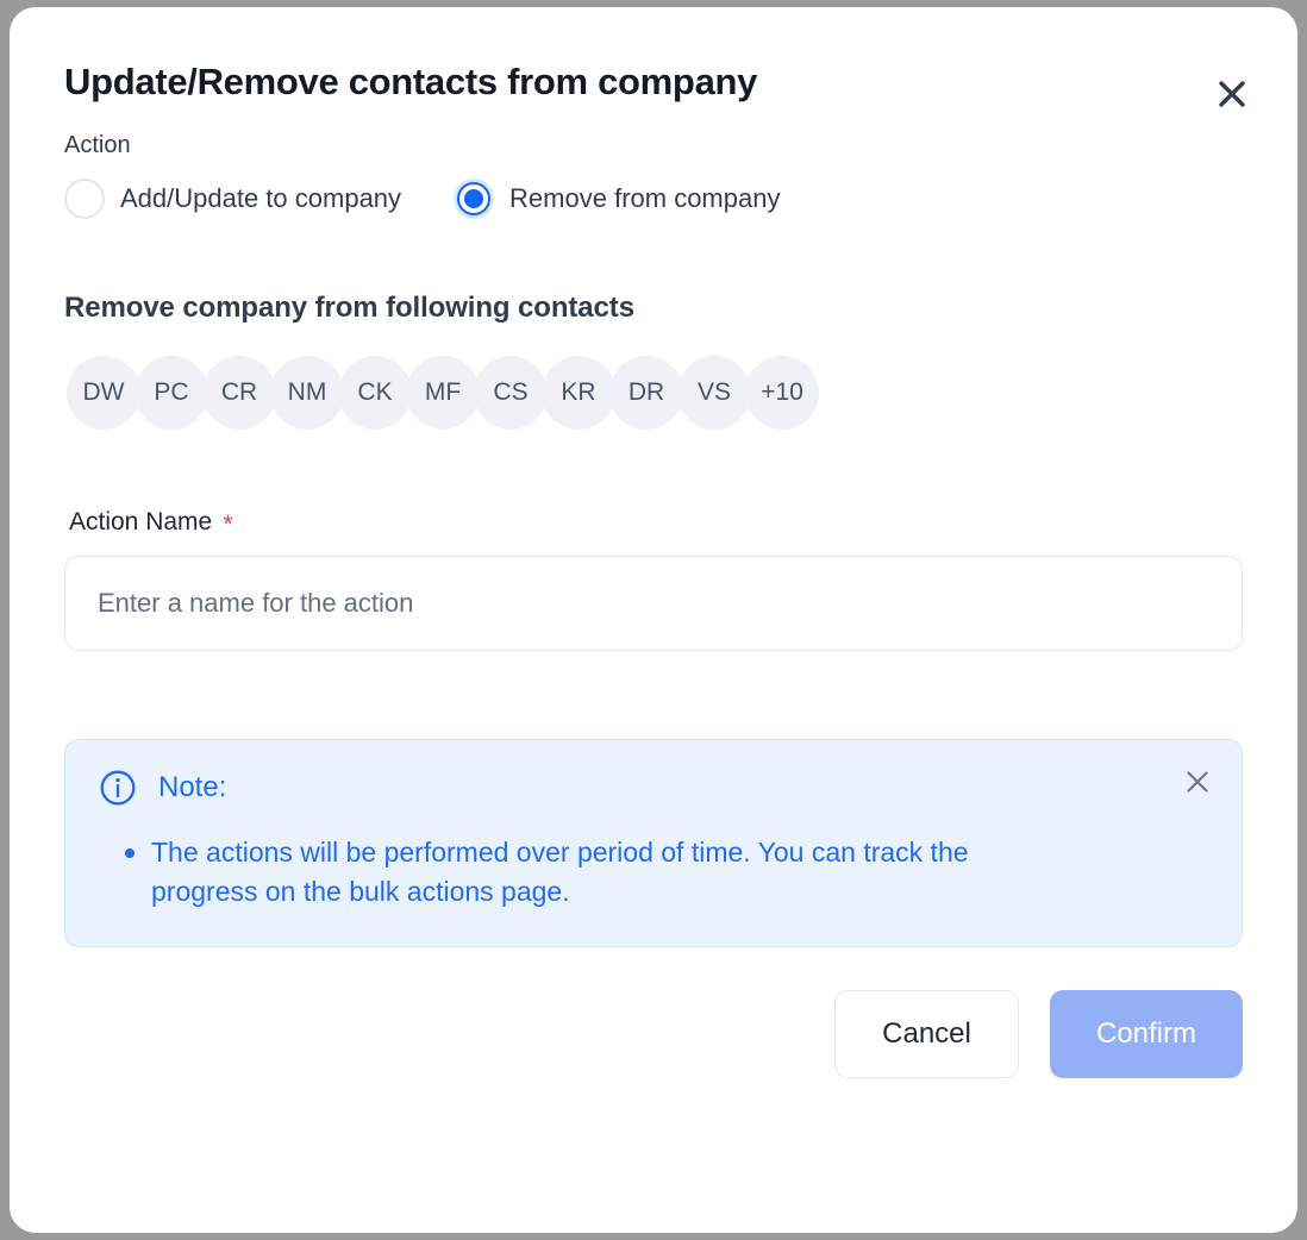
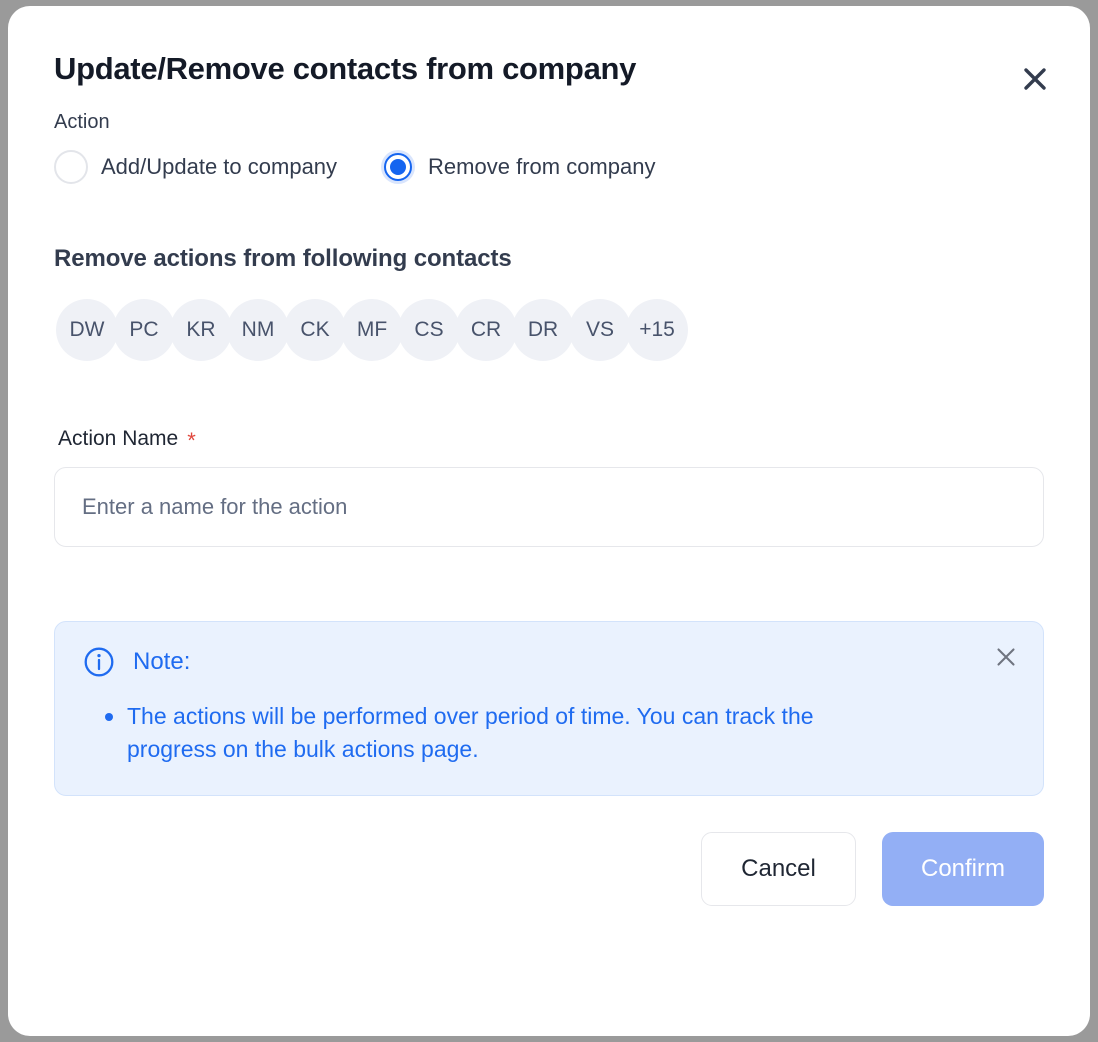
  Update/Remove contacts from company
  Action
  Add/Update to company
  Remove from company
- Remove company from following contacts
+ Remove actions from following contacts
  DW
  PC
- CR
+ KR
  NM
  CK
  MF
  CS
- KR
+ CR
  DR
  VS
- +10
+ +15
  Action Name *
  Enter a name for the action
  Note:
  The actions will be performed over period of time. You can track the progress on the bulk actions page.
  Cancel
  Confirm
